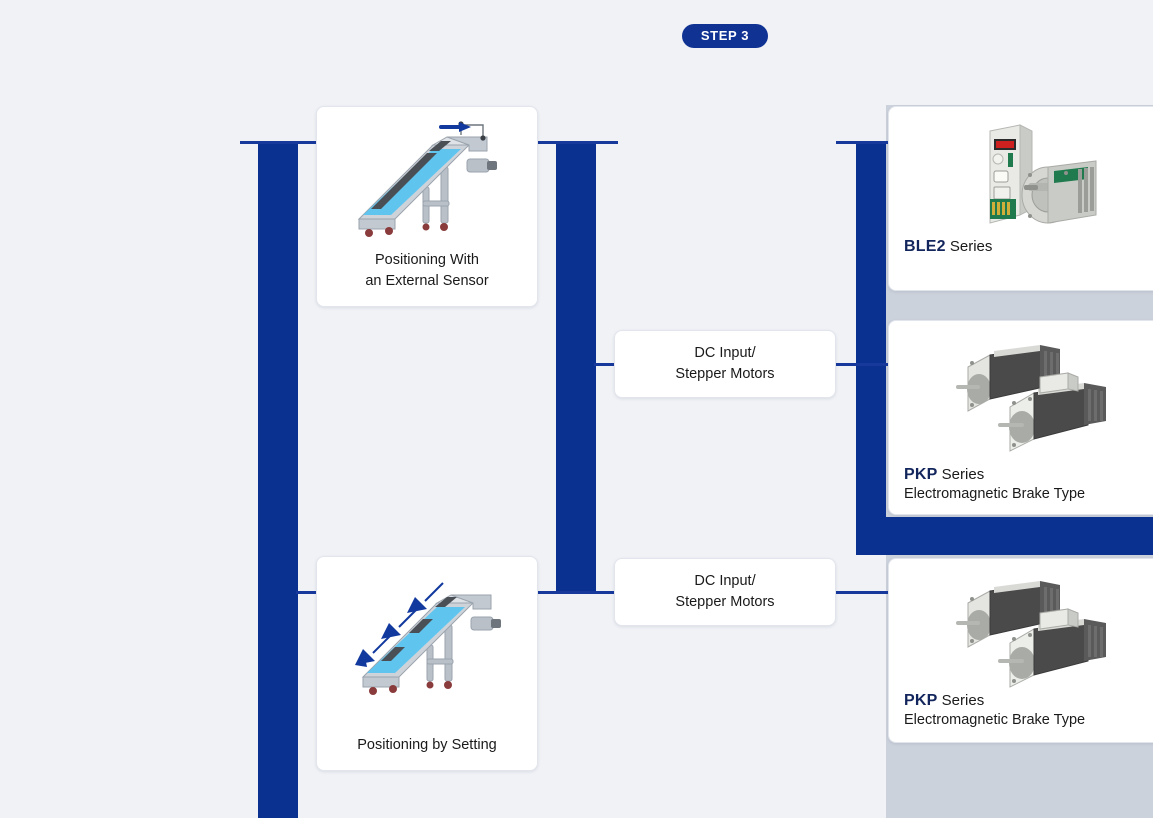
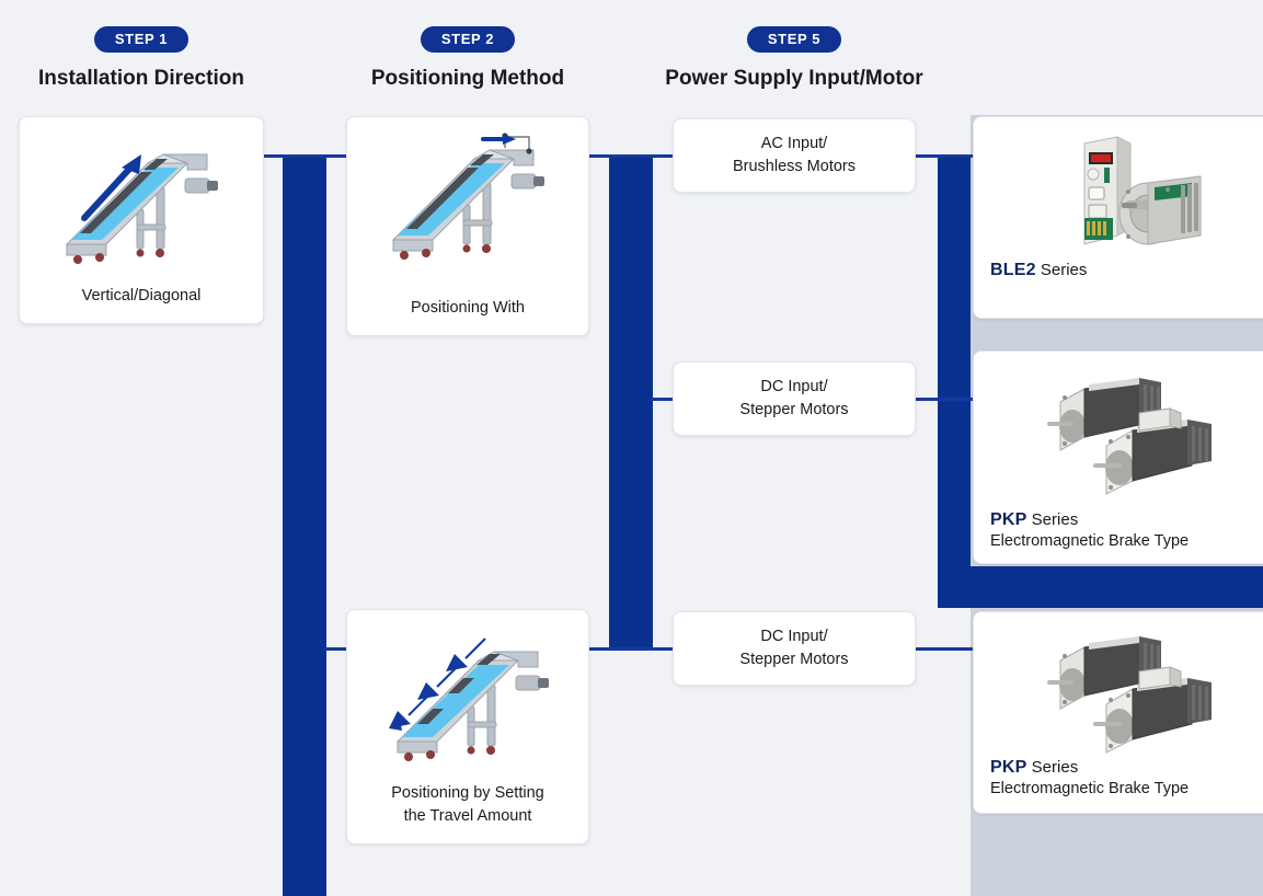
+ STEP 1
+ Installation Direction
+ STEP 2
+ Positioning Method
- STEP 3
+ STEP 5
+ Power Supply Input/Motor
+ Vertical/Diagonal
  Positioning With
- an External Sensor
  Positioning by Setting
+ the Travel Amount
+ AC Input/
+ Brushless Motors
  DC Input/
  Stepper Motors
  DC Input/
  Stepper Motors
  BLE2 Series
  PKP Series
  Electromagnetic Brake Type
  PKP Series
  Electromagnetic Brake Type
